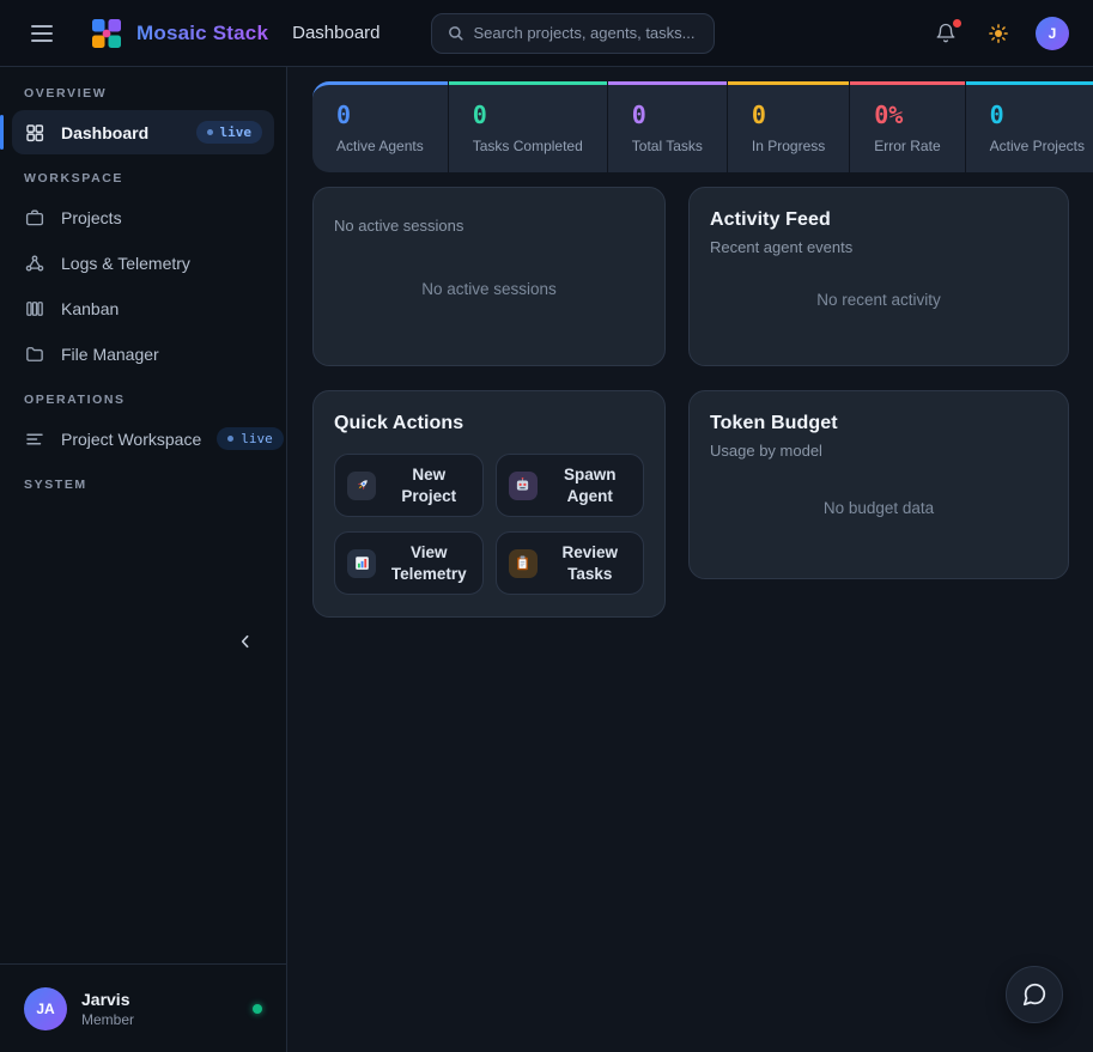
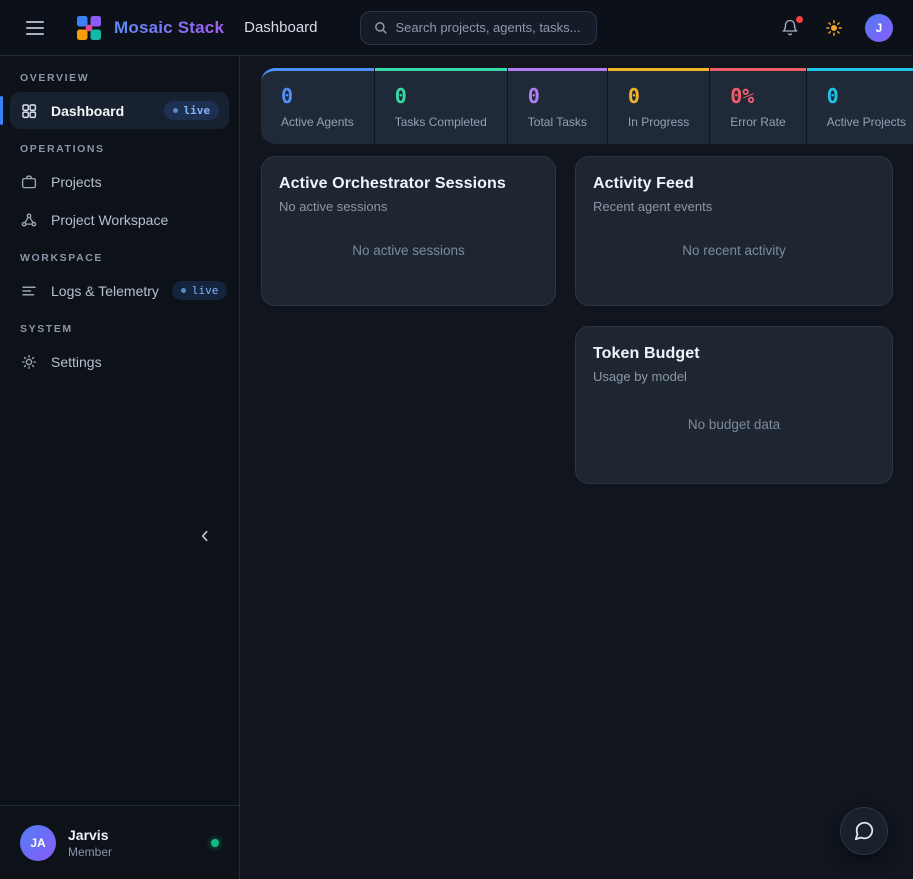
  Mosaic Stack
  Dashboard
  Search projects, agents, tasks...
  J
  OVERVIEW
  Dashboard
  live
- WORKSPACE
+ OPERATIONS
  Projects
- Logs & Telemetry
+ Project Workspace
- Kanban
- File Manager
- OPERATIONS
+ WORKSPACE
- Project Workspace
+ Logs & Telemetry
  live
  SYSTEM
+ Settings
  JA
  Jarvis
  Member
  0
  Active Agents
  0
  Tasks Completed
  0
  Total Tasks
  0
  In Progress
  0%
  Error Rate
  0
  Active Projects
+ Active Orchestrator Sessions
  No active sessions
  No active sessions
- Quick Actions
- New Project
- Spawn Agent
- View Telemetry
- Review Tasks
  Activity Feed
  Recent agent events
  No recent activity
  Token Budget
  Usage by model
  No budget data
